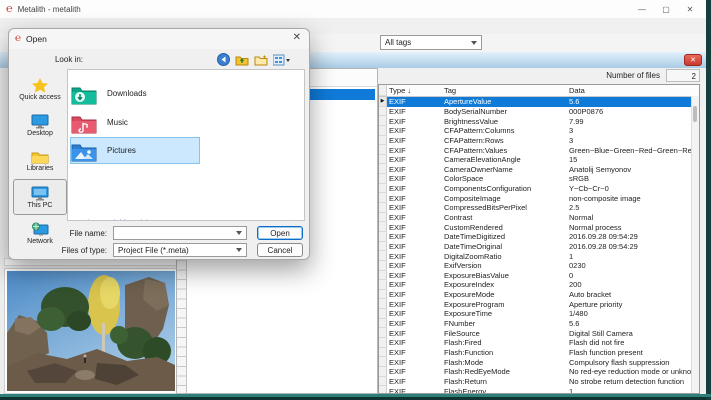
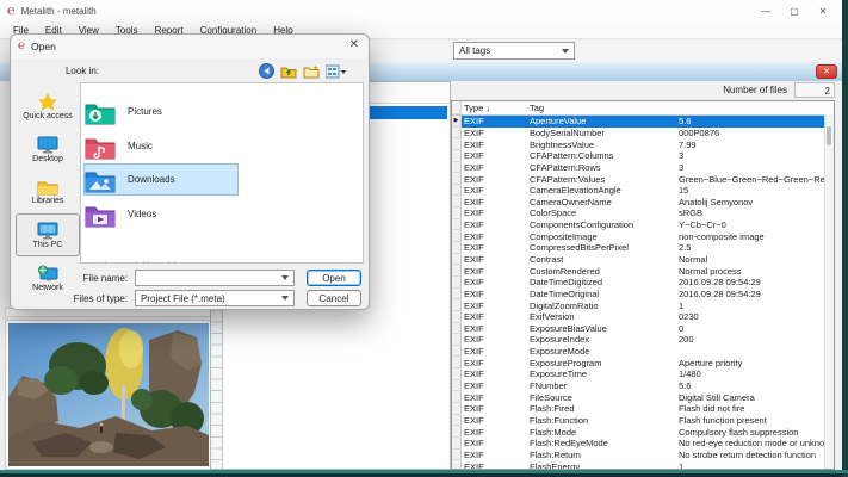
  ℮
  Metalith - metalith
  —
  ▢
  ✕
+ File
+ Edit
+ View
+ Tools
+ Report
+ Configuration
+ Help
  All tags
  Number of files
  2
  Type
  ↓
  Tag
- Data
  EXIF
  ApertureValue
  5.6
  EXIF
  BodySerialNumber
  000P0876
  EXIF
  BrightnessValue
  7.99
  EXIF
  CFAPattern:Columns
  3
  EXIF
  CFAPattern:Rows
  3
  EXIF
  CFAPattern:Values
  Green~Blue~Green~Red~Green~Re
  EXIF
  CameraElevationAngle
  15
  EXIF
  CameraOwnerName
  Anatolij Semyonov
  EXIF
  ColorSpace
  sRGB
  EXIF
  ComponentsConfiguration
  Y~Cb~Cr~0
  EXIF
  CompositeImage
  non-composite image
  EXIF
  CompressedBitsPerPixel
  2.5
  EXIF
  Contrast
  Normal
  EXIF
  CustomRendered
  Normal process
  EXIF
  DateTimeDigitized
  2016.09.28 09:54:29
  EXIF
  DateTimeOriginal
  2016.09.28 09:54:29
  EXIF
  DigitalZoomRatio
  1
  EXIF
  ExifVersion
  0230
  EXIF
  ExposureBiasValue
  0
  EXIF
  ExposureIndex
  200
  EXIF
  ExposureMode
- Auto bracket
  EXIF
  ExposureProgram
  Aperture priority
  EXIF
  ExposureTime
  1/480
  EXIF
  FNumber
  5.6
  EXIF
  FileSource
  Digital Still Camera
  EXIF
  Flash:Fired
  Flash did not fire
  EXIF
  Flash:Function
  Flash function present
  EXIF
  Flash:Mode
  Compulsory flash suppression
  EXIF
  Flash:RedEyeMode
  No red-eye reduction mode or unkno
  EXIF
  Flash:Return
  No strobe return detection function
  EXIF
  FlashEnergy
  1
  ℮
  Open
  ✕
  Look in:
- Downloads
+ Pictures
  Music
- Pictures
+ Downloads
+ Videos
  File name:
  Open
  Files of type:
  Project File (*.meta)
  Cancel
